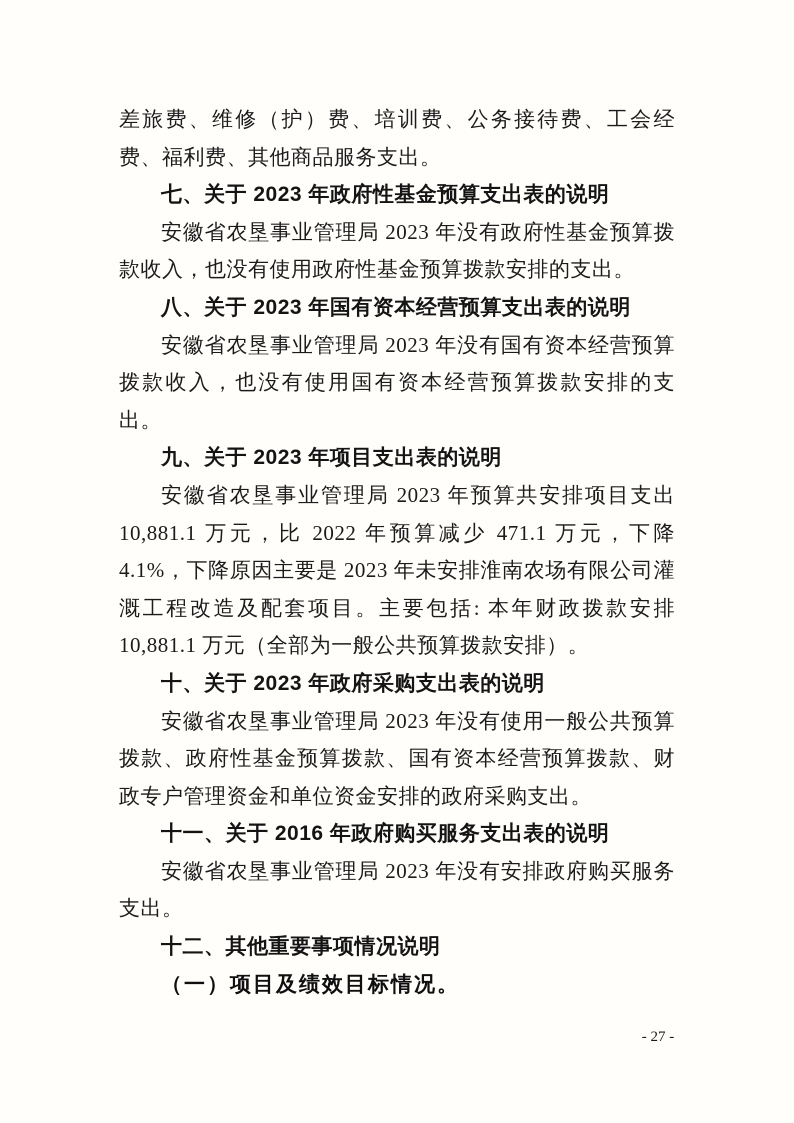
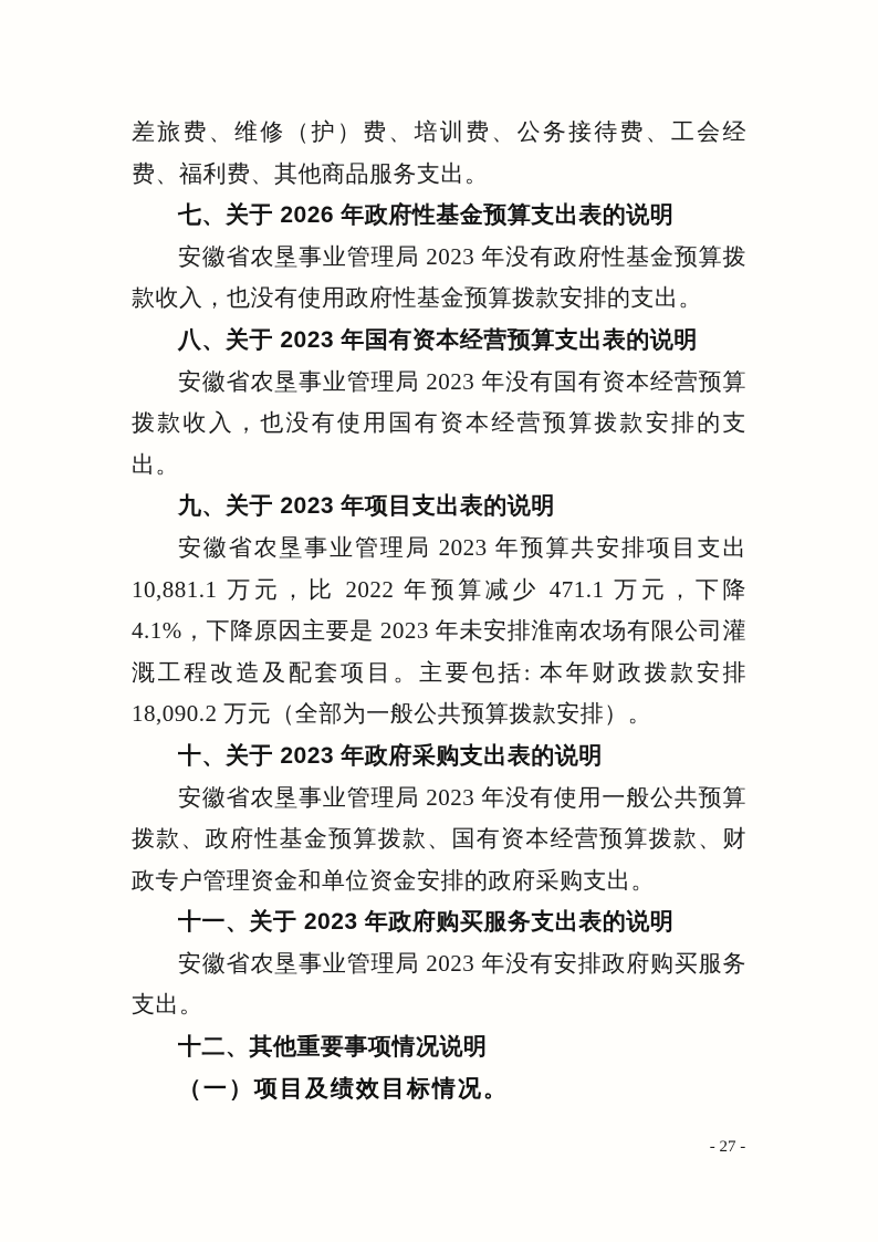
  差旅费、维修（护）费、培训费、公务接待费、工会经费、福利费、其他商品服务支出。
- 七、关于 2023 年政府性基金预算支出表的说明
+ 七、关于 2026 年政府性基金预算支出表的说明
  安徽省农垦事业管理局 2023 年没有政府性基金预算拨款收入，也没有使用政府性基金预算拨款安排的支出。
  八、关于 2023 年国有资本经营预算支出表的说明
  安徽省农垦事业管理局 2023 年没有国有资本经营预算拨款收入，也没有使用国有资本经营预算拨款安排的支出。
  九、关于 2023 年项目支出表的说明
- 安徽省农垦事业管理局 2023 年预算共安排项目支出 10,881.1 万元，比 2022 年预算减少 471.1 万元，下降 4.1%，下降原因主要是 2023 年未安排淮南农场有限公司灌溉工程改造及配套项目。主要包括: 本年财政拨款安排 10,881.1 万元（全部为一般公共预算拨款安排）。
+ 安徽省农垦事业管理局 2023 年预算共安排项目支出 10,881.1 万元，比 2022 年预算减少 471.1 万元，下降 4.1%，下降原因主要是 2023 年未安排淮南农场有限公司灌溉工程改造及配套项目。主要包括: 本年财政拨款安排 18,090.2 万元（全部为一般公共预算拨款安排）。
  十、关于 2023 年政府采购支出表的说明
  安徽省农垦事业管理局 2023 年没有使用一般公共预算拨款、政府性基金预算拨款、国有资本经营预算拨款、财政专户管理资金和单位资金安排的政府采购支出。
- 十一、关于 2016 年政府购买服务支出表的说明
+ 十一、关于 2023 年政府购买服务支出表的说明
  安徽省农垦事业管理局 2023 年没有安排政府购买服务支出。
  十二、其他重要事项情况说明
  （一）项目及绩效目标情况。
  - 27 -
